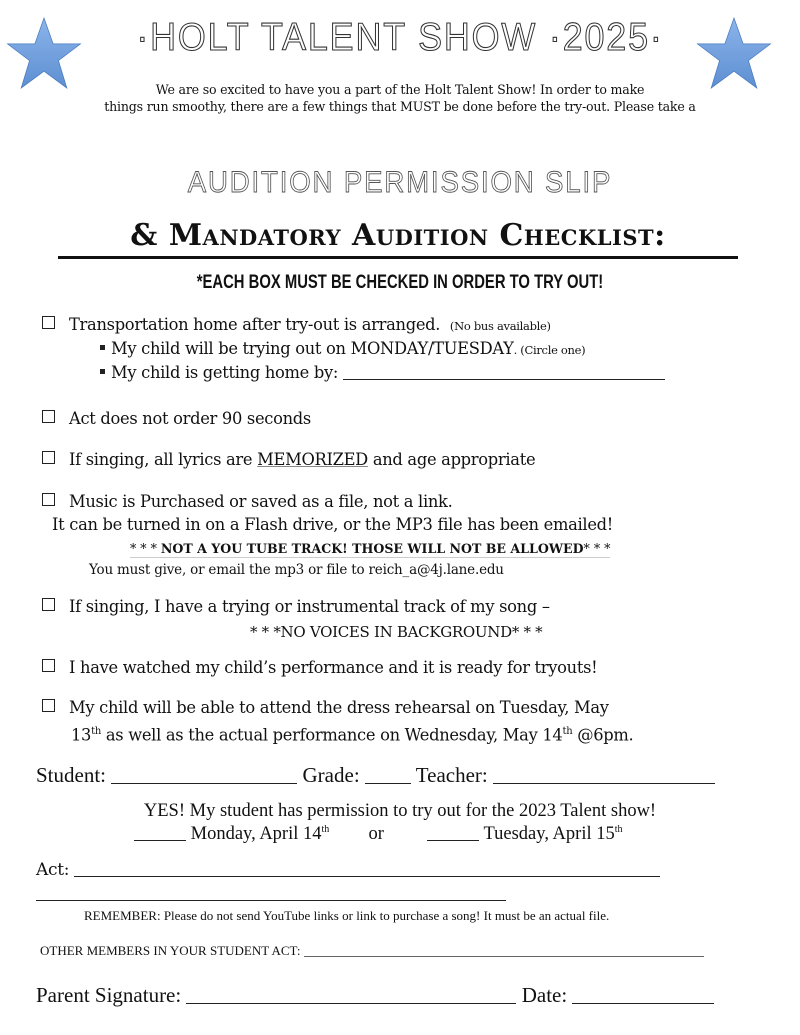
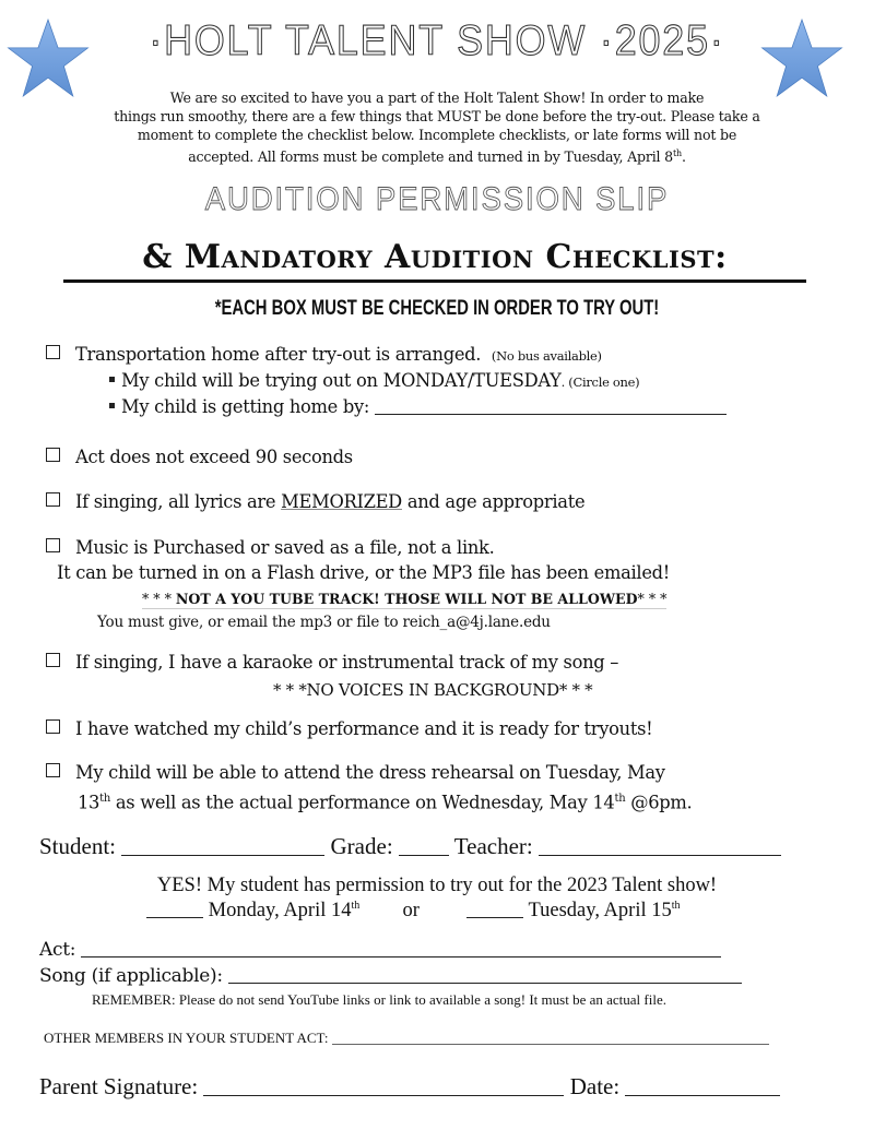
  ·HOLT TALENT SHOW ·2025·
  We are so excited to have you a part of the Holt Talent Show! In order to make
  things run smoothy, there are a few things that MUST be done before the try-out. Please take a
+ moment to complete the checklist below. Incomplete checklists, or late forms will not be
+ accepted. All forms must be complete and turned in by Tuesday, April 8th.
  AUDITION PERMISSION SLIP
  & Mandatory Audition Checklist:
  *EACH BOX MUST BE CHECKED IN ORDER TO TRY OUT!
  Transportation home after try-out is arranged. (No bus available)
  My child will be trying out on MONDAY/TUESDAY. (Circle one)
  My child is getting home by:
- Act does not order 90 seconds
+ Act does not exceed 90 seconds
  If singing, all lyrics are MEMORIZED and age appropriate
  Music is Purchased or saved as a file, not a link.
  It can be turned in on a Flash drive, or the MP3 file has been emailed!
  * * * NOT A YOU TUBE TRACK! THOSE WILL NOT BE ALLOWED* * *
  You must give, or email the mp3 or file to reich_a@4j.lane.edu
- If singing, I have a trying or instrumental track of my song –
+ If singing, I have a karaoke or instrumental track of my song –
  * * *NO VOICES IN BACKGROUND* * *
  I have watched my child’s performance and it is ready for tryouts!
  My child will be able to attend the dress rehearsal on Tuesday, May
  13th as well as the actual performance on Wednesday, May 14th @6pm.
  Student: Grade: Teacher:
  YES! My student has permission to try out for the 2023 Talent show!
  Monday, April 14th or Tuesday, April 15th
  Act:
+ Song (if applicable):
- REMEMBER: Please do not send YouTube links or link to purchase a song! It must be an actual file.
+ REMEMBER: Please do not send YouTube links or link to available a song! It must be an actual file.
  OTHER MEMBERS IN YOUR STUDENT ACT:
  Parent Signature: Date:
